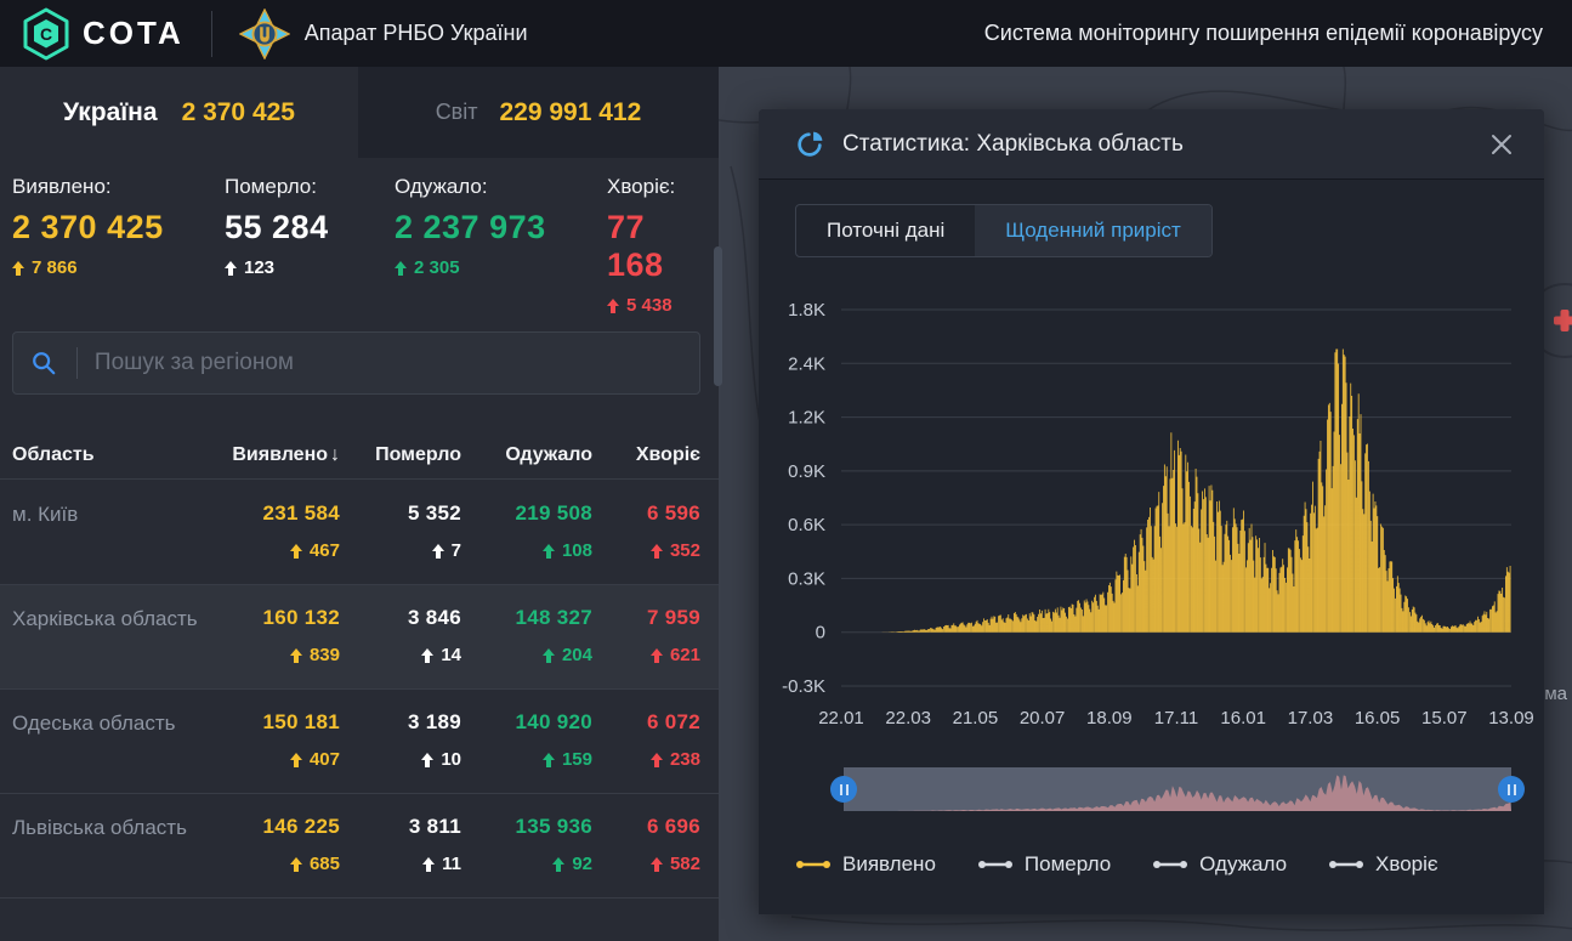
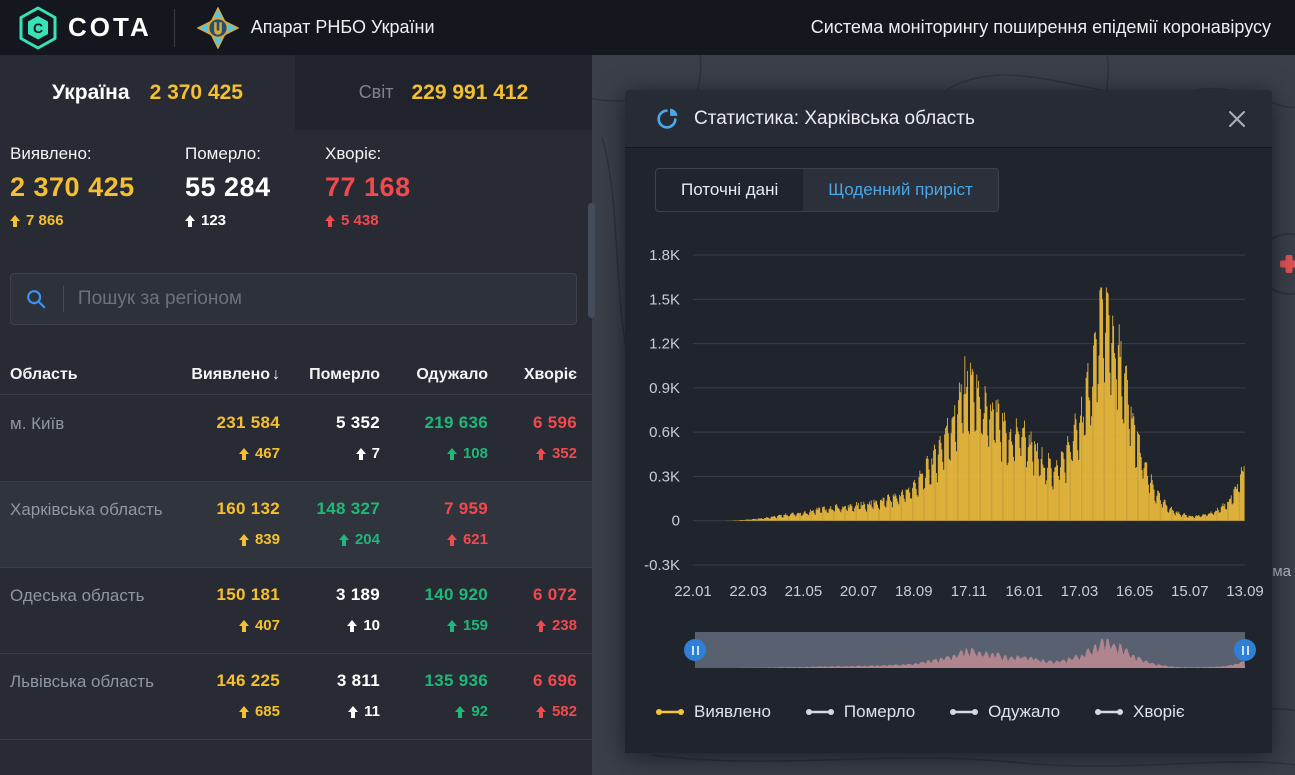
  C
  COTA
  Апарат РНБО України
  Система моніторингу поширення епідемії коронавірусу
  Україна
  2 370 425
  Світ
  229 991 412
  Виявлено:
  2 370 425
  7 866
  Померло:
  55 284
  123
- Одужало:
- 2 237 973
- 2 305
  Хворіє:
  77 168
  5 438
  Пошук за регіоном
  Область
  Виявлено↓
  Померло
  Одужало
  Хворіє
  м. Київ
  231 584
  467
  5 352
  7
- 219 508
+ 219 636
  108
  6 596
  352
  Харківська область
  160 132
  839
- 3 846
- 14
  148 327
  204
  7 959
  621
  Одеська область
  150 181
  407
  3 189
  10
  140 920
  159
  6 072
  238
  Львівська область
  146 225
  685
  3 811
  11
  135 936
  92
  6 696
  582
  Статистика: Харківська область
  Поточні дані
  Щоденний приріст
  1.8K
- 2.4K
+ 1.5K
  1.2K
  0.9K
  0.6K
  0.3K
  0
  -0.3K
  22.01
  22.03
  21.05
  20.07
  18.09
  17.11
  16.01
  17.03
  16.05
  15.07
  13.09
  Виявлено
  Померло
  Одужало
  Хворіє
